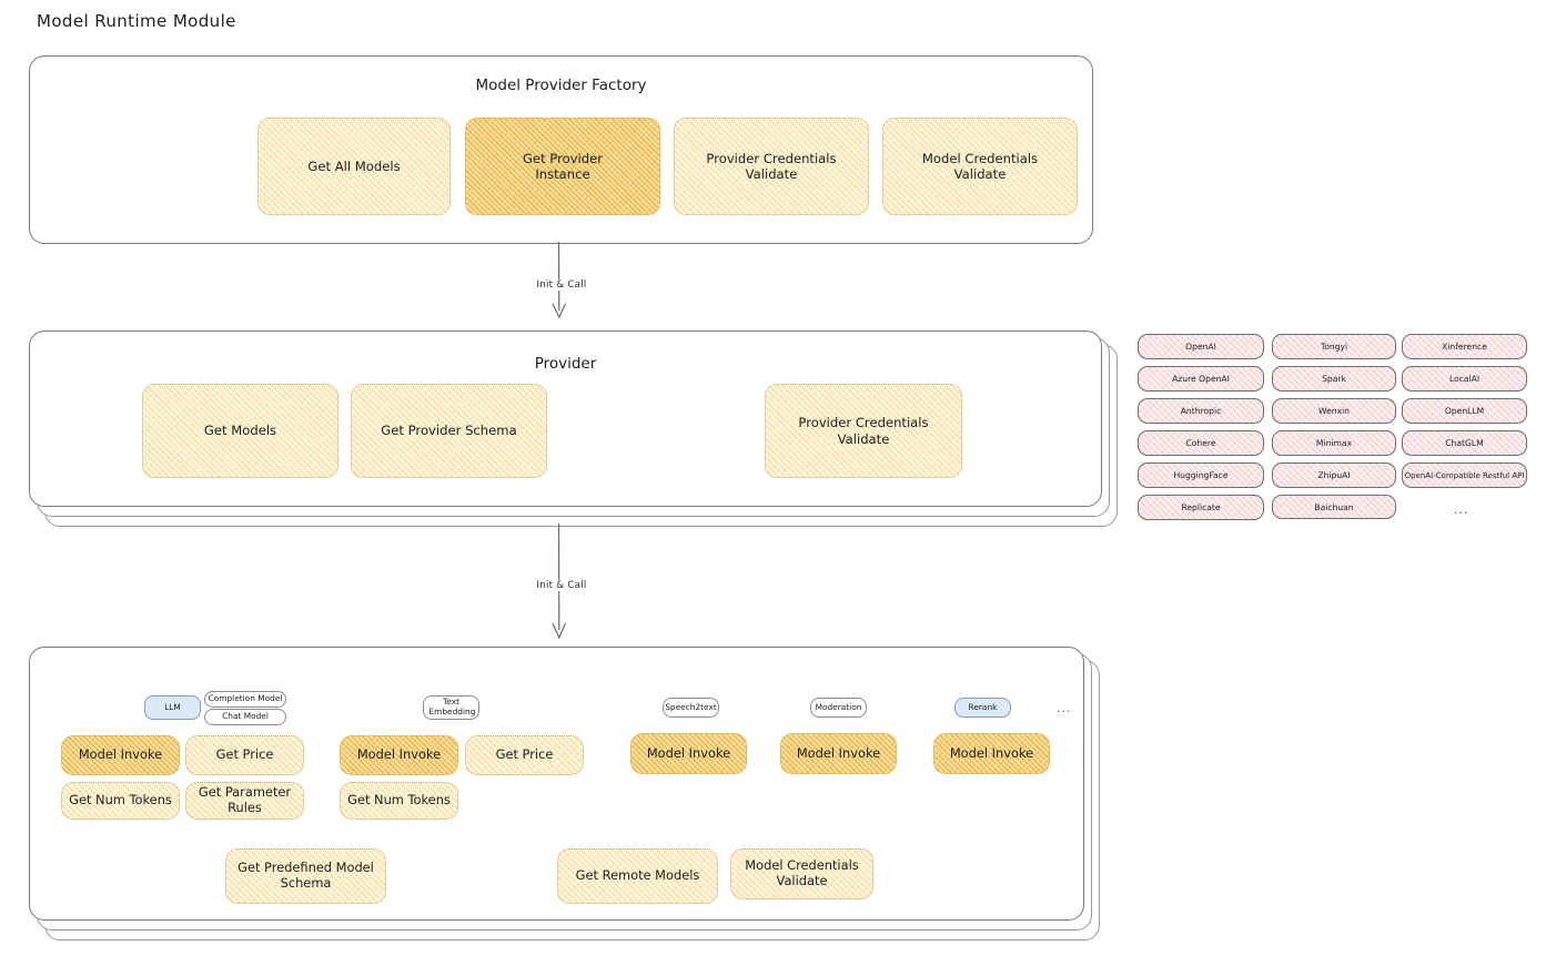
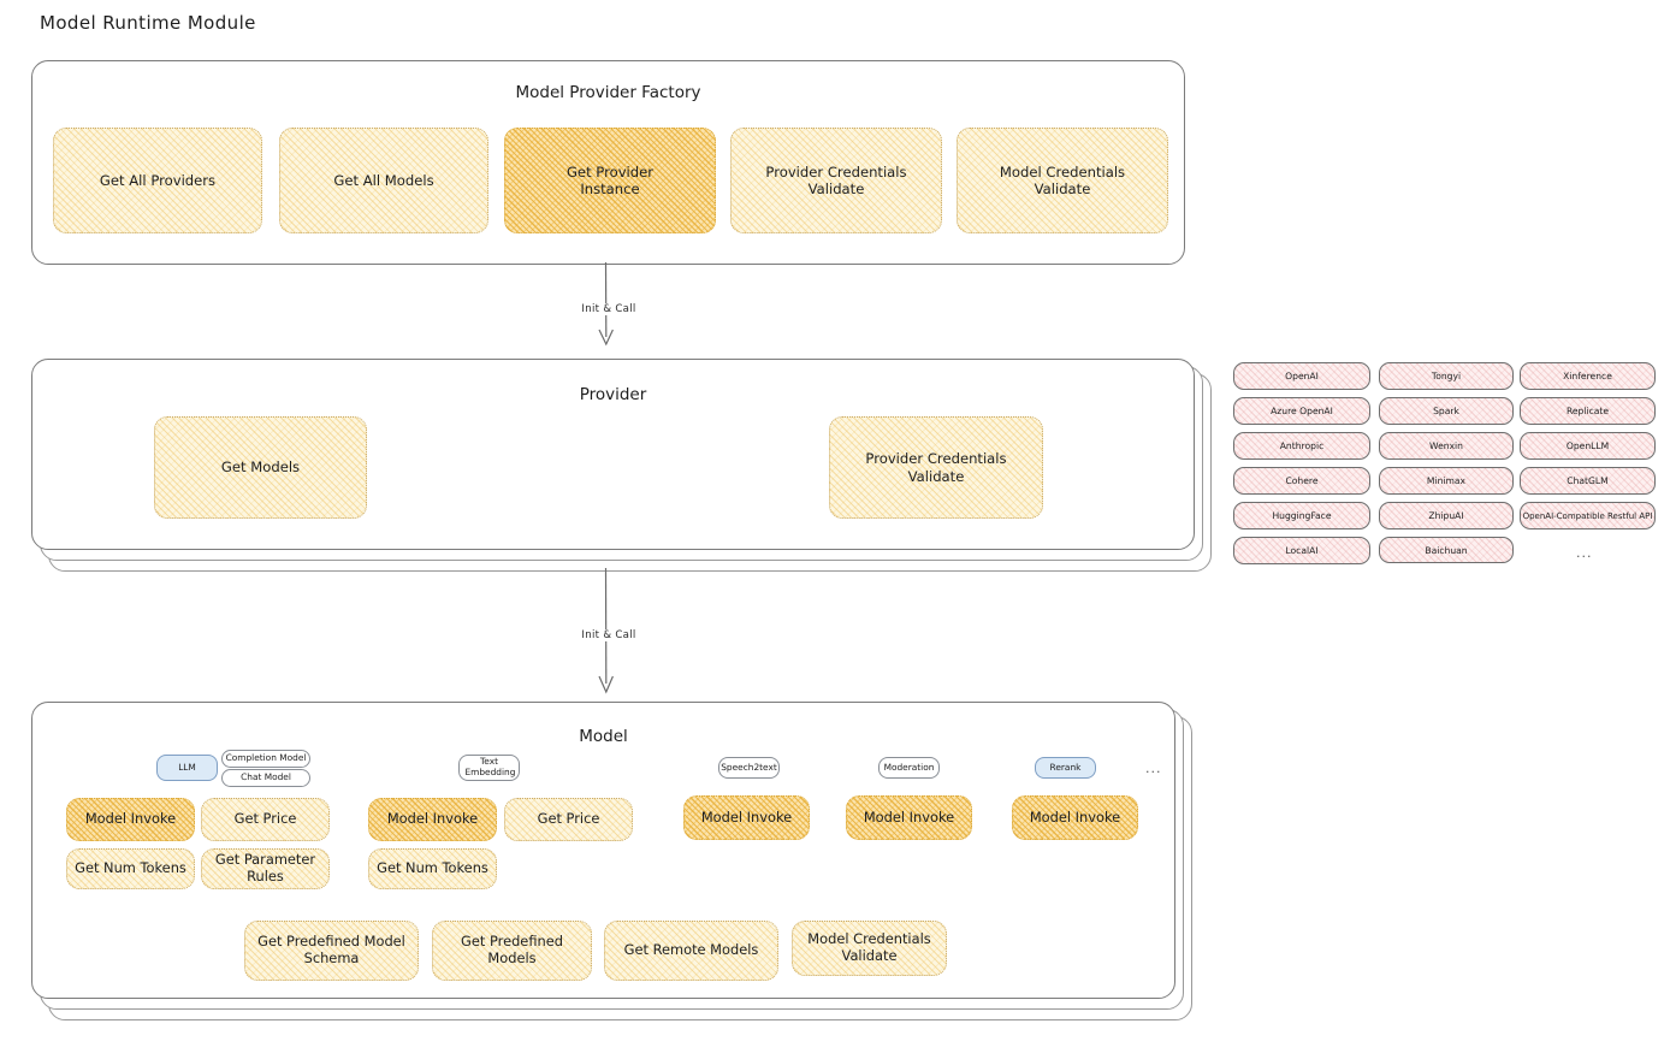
  Model Runtime Module
  Model Provider Factory
+ Get All Providers
  Get All Models
  Get Provider Instance
  Provider Credentials Validate
  Model Credentials Validate
  Init & Call
  Provider
  Get Models
- Get Provider Schema
  Provider Credentials Validate
  OpenAI
  Azure OpenAI
  Anthropic
  Cohere
  HuggingFace
- Replicate
+ LocalAI
  Tongyi
  Spark
  Wenxin
  Minimax
  ZhipuAI
  Baichuan
  Xinference
- LocalAI
+ Replicate
  OpenLLM
  ChatGLM
  OpenAI-Compatible Restful API
  ...
  Init & Call
+ Model
  LLM
  Completion Model
  Chat Model
  Model Invoke
  Get Price
  Get Num Tokens
  Get Parameter Rules
  Text Embedding
  Model Invoke
  Get Price
  Get Num Tokens
  Speech2text
  Model Invoke
  Moderation
  Model Invoke
  Rerank
  Model Invoke
  ...
  Get Predefined Model Schema
+ Get Predefined Models
  Get Remote Models
  Model Credentials Validate
